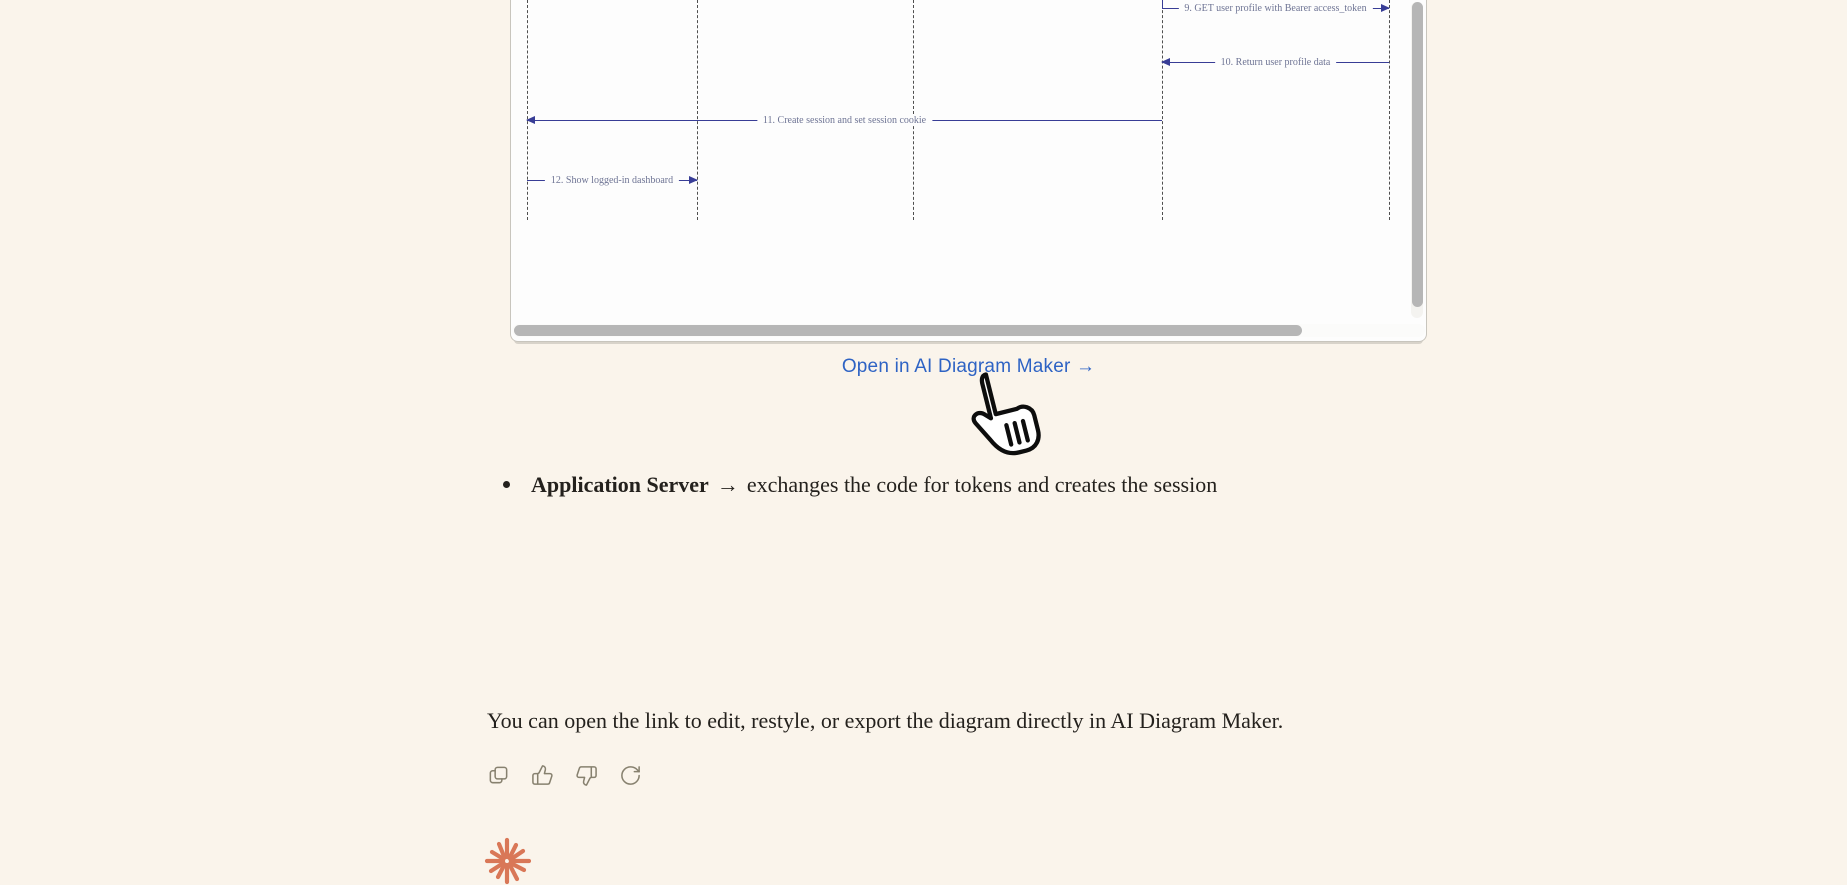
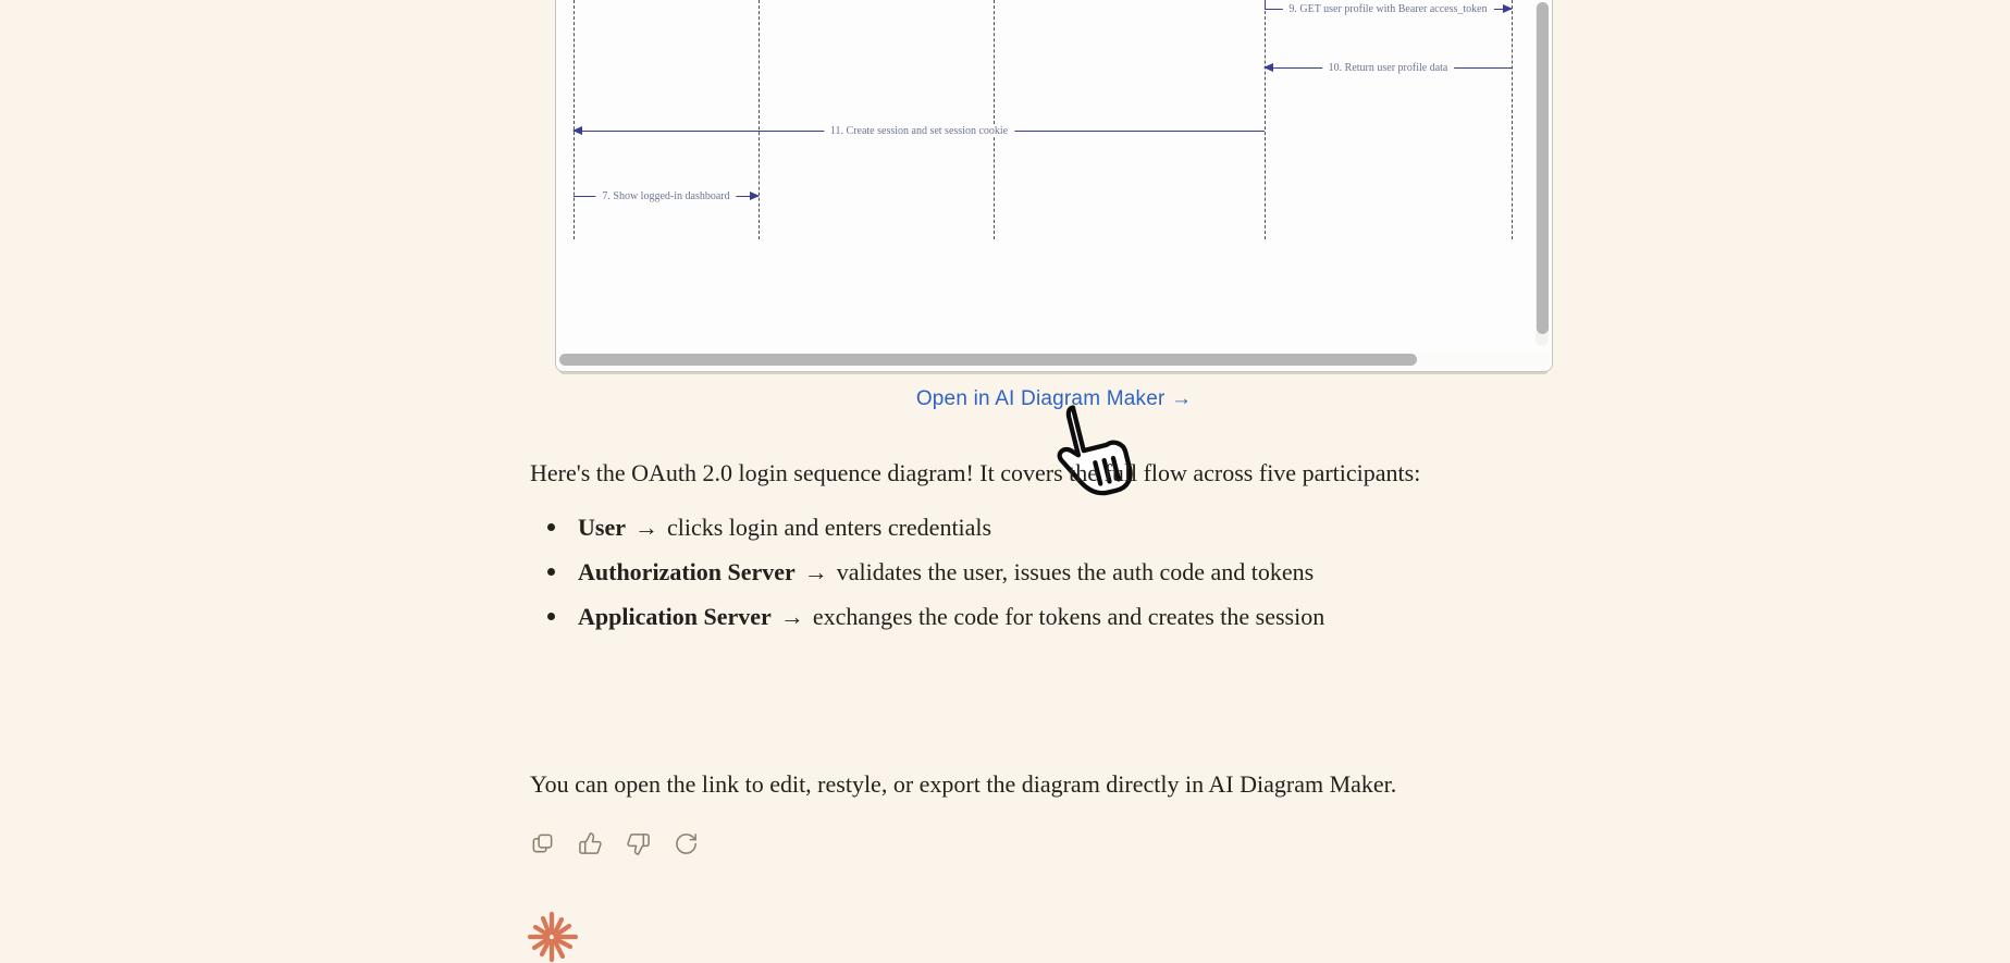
  9. GET user profile with Bearer access_token
  10. Return user profile data
  11. Create session and set session cookie
- 12. Show logged-in dashboard
+ 7. Show logged-in dashboard
  Open in AI Diagram Maker →
+ Here's the OAuth 2.0 login sequence diagram! It covers the full flow across five participants:
+ User → clicks login and enters credentials
+ Authorization Server → validates the user, issues the auth code and tokens
  Application Server → exchanges the code for tokens and creates the session
  You can open the link to edit, restyle, or export the diagram directly in AI Diagram Maker.
